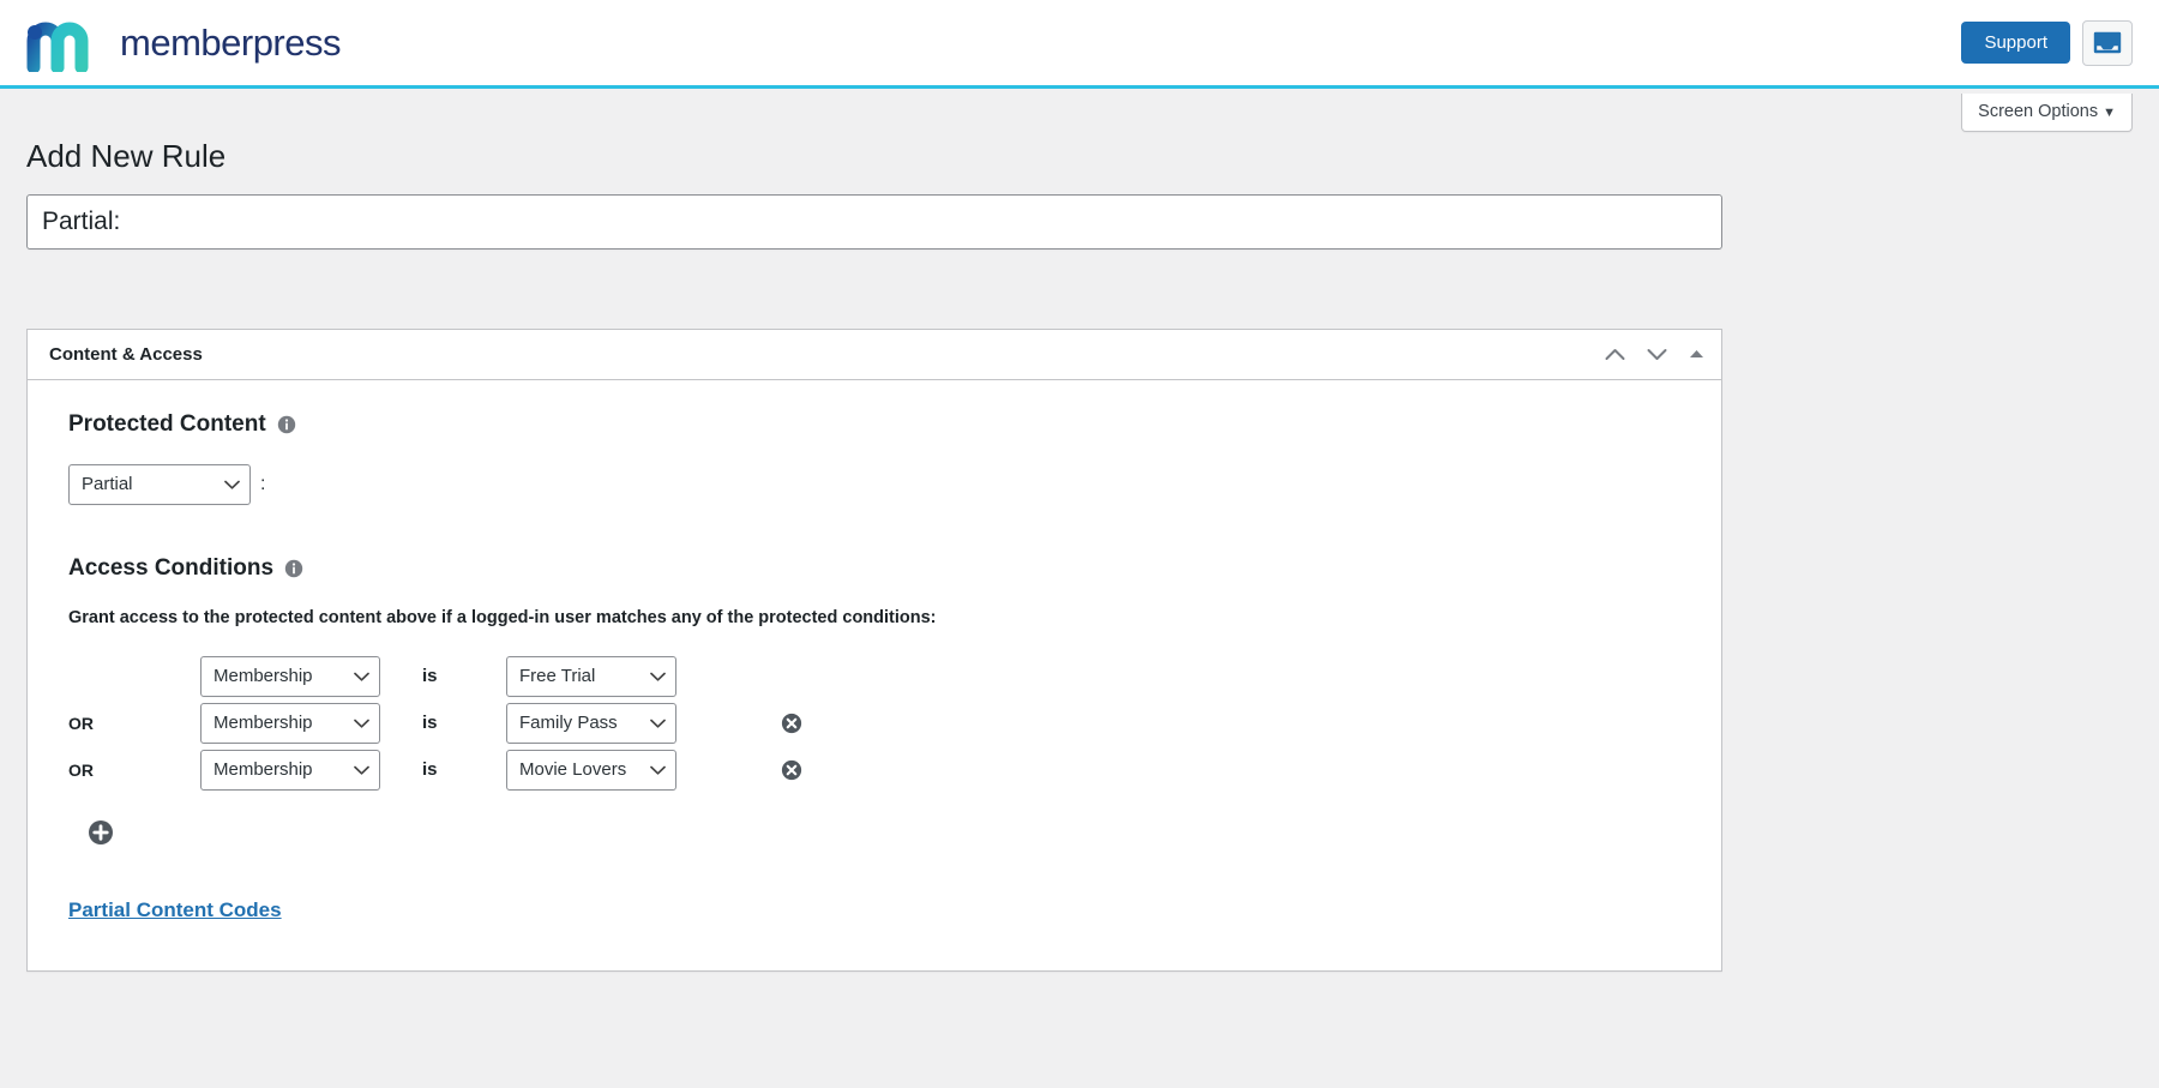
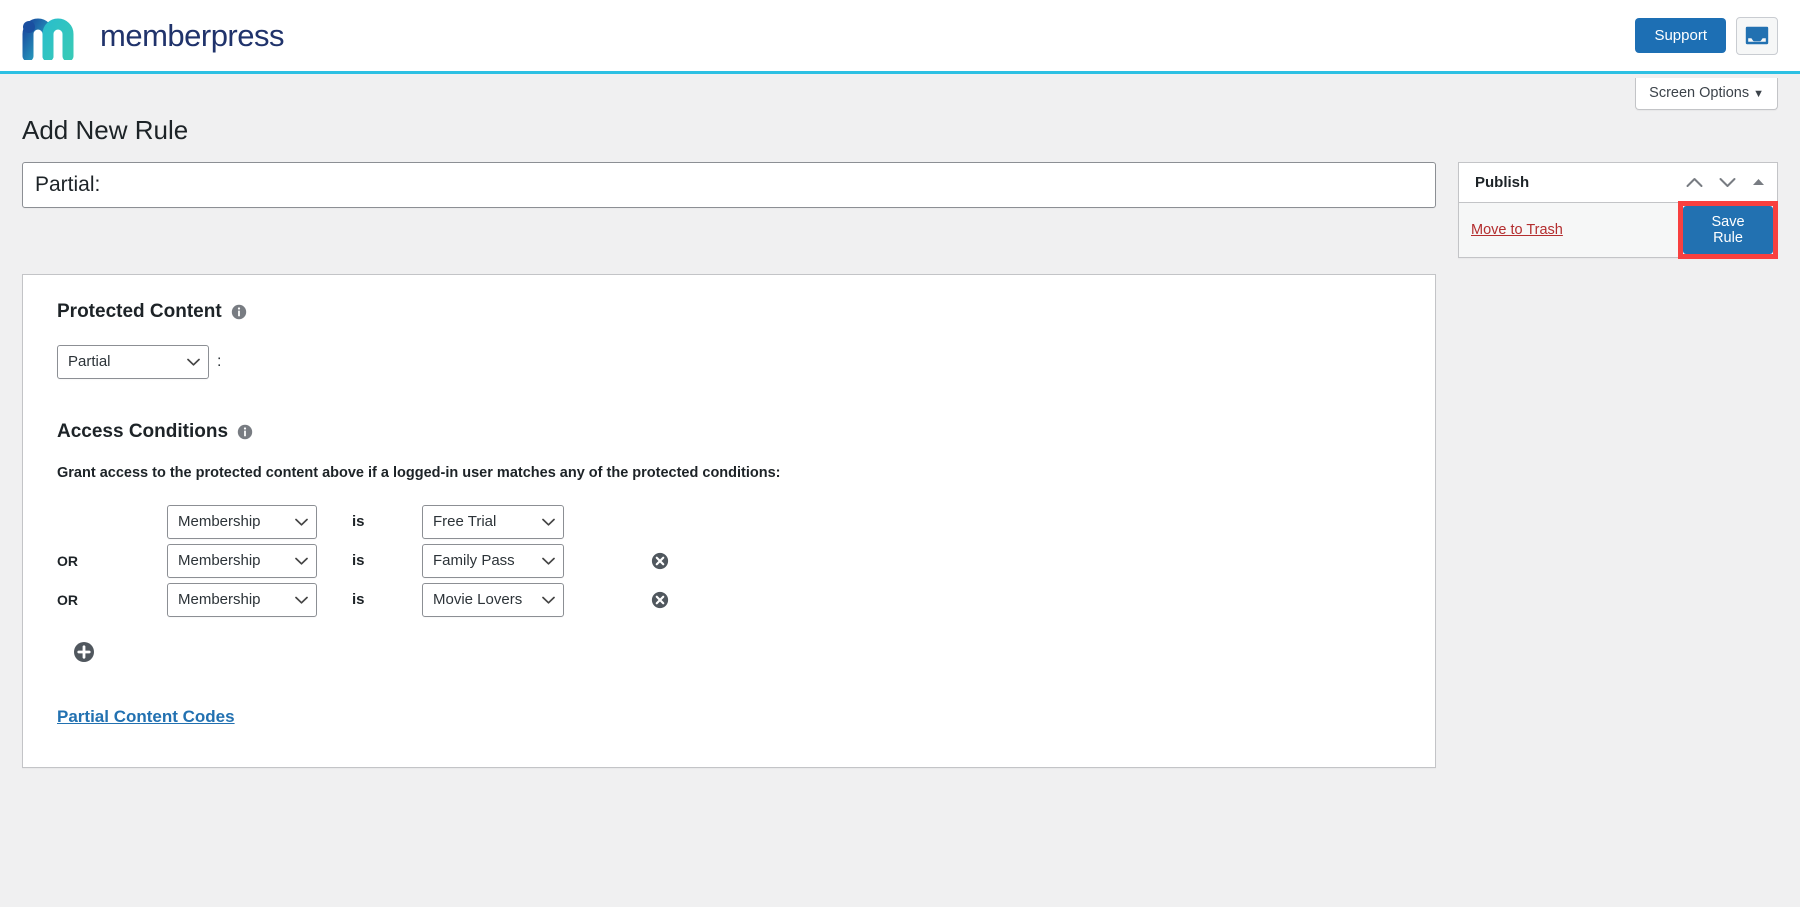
  memberpress
  Support
  Screen Options ▼
  Add New Rule
  Partial:
- Content & Access
  Protected Content
  Partial
  :
  Access Conditions
  Grant access to the protected content above if a logged-in user matches any of the protected conditions:
  Membership
  is
  Free Trial
  OR
  Membership
  is
  Family Pass
  OR
  Membership
  is
  Movie Lovers
  Partial Content Codes
+ Publish
+ Move to Trash
+ Save Rule
